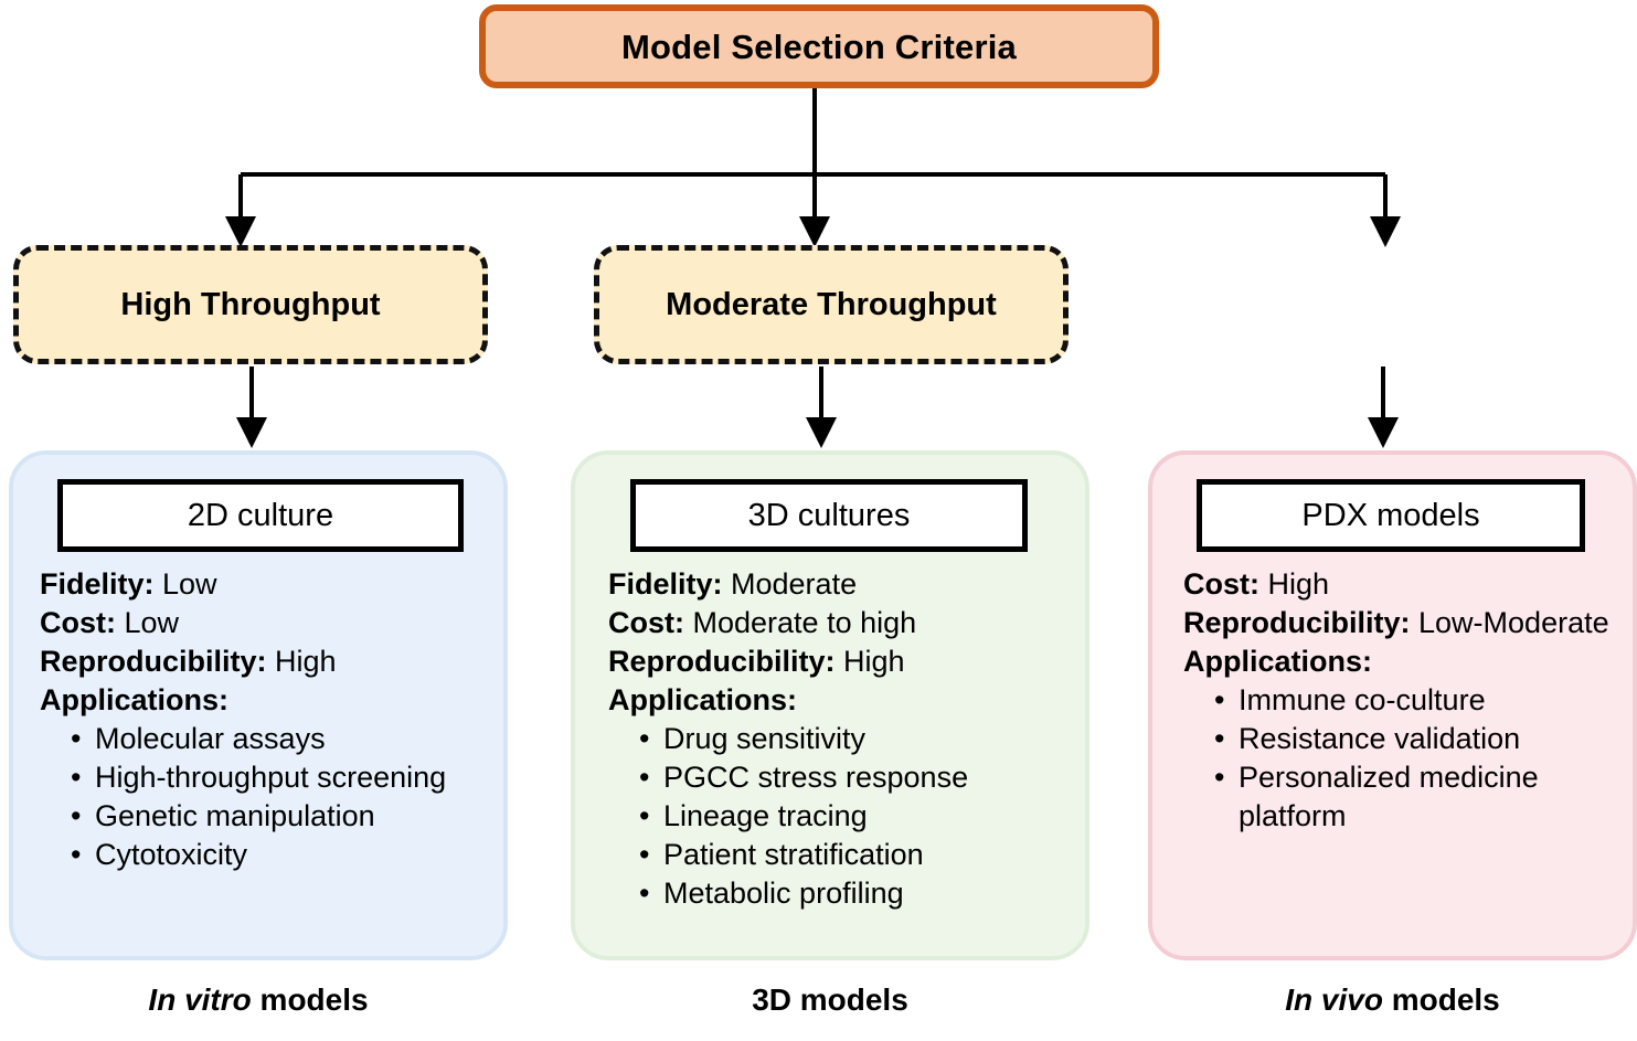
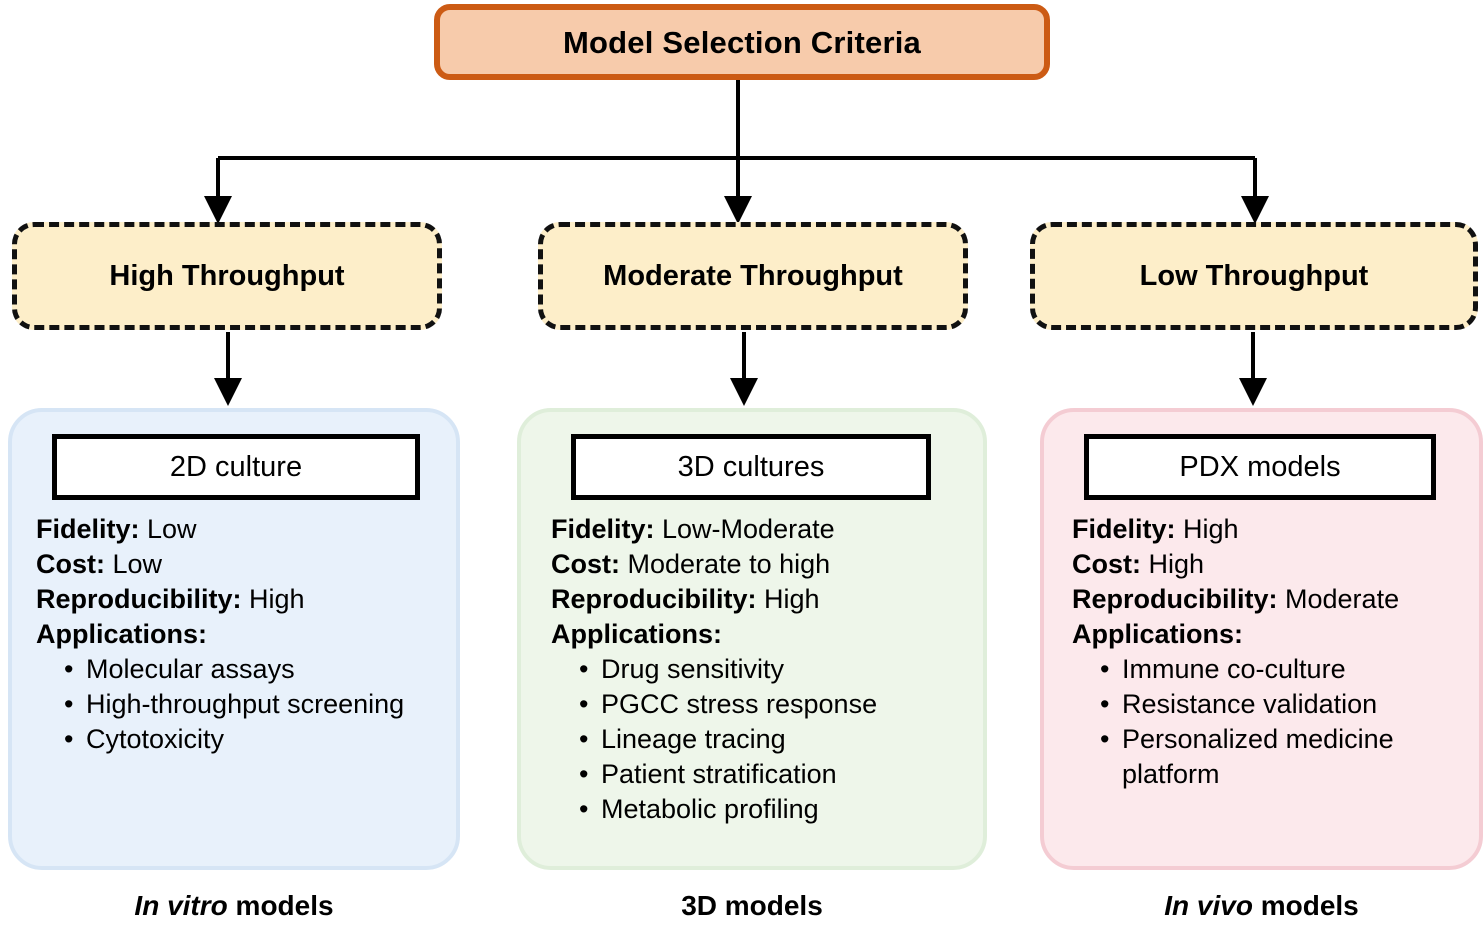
  Model Selection Criteria
  High Throughput
  Moderate Throughput
+ Low Throughput
  2D culture
  Fidelity: Low
  Cost: Low
  Reproducibility: High
  Applications:
  Molecular assays
  High-throughput screening
- Genetic manipulation
  Cytotoxicity
  3D cultures
- Fidelity: Moderate
+ Fidelity: Low-Moderate
  Cost: Moderate to high
  Reproducibility: High
  Applications:
  Drug sensitivity
  PGCC stress response
  Lineage tracing
  Patient stratification
  Metabolic profiling
  PDX models
+ Fidelity: High
  Cost: High
- Reproducibility: Low-Moderate
+ Reproducibility: Moderate
  Applications:
  Immune co-culture
  Resistance validation
  Personalized medicine platform
  In vitro models
  3D models
  In vivo models
